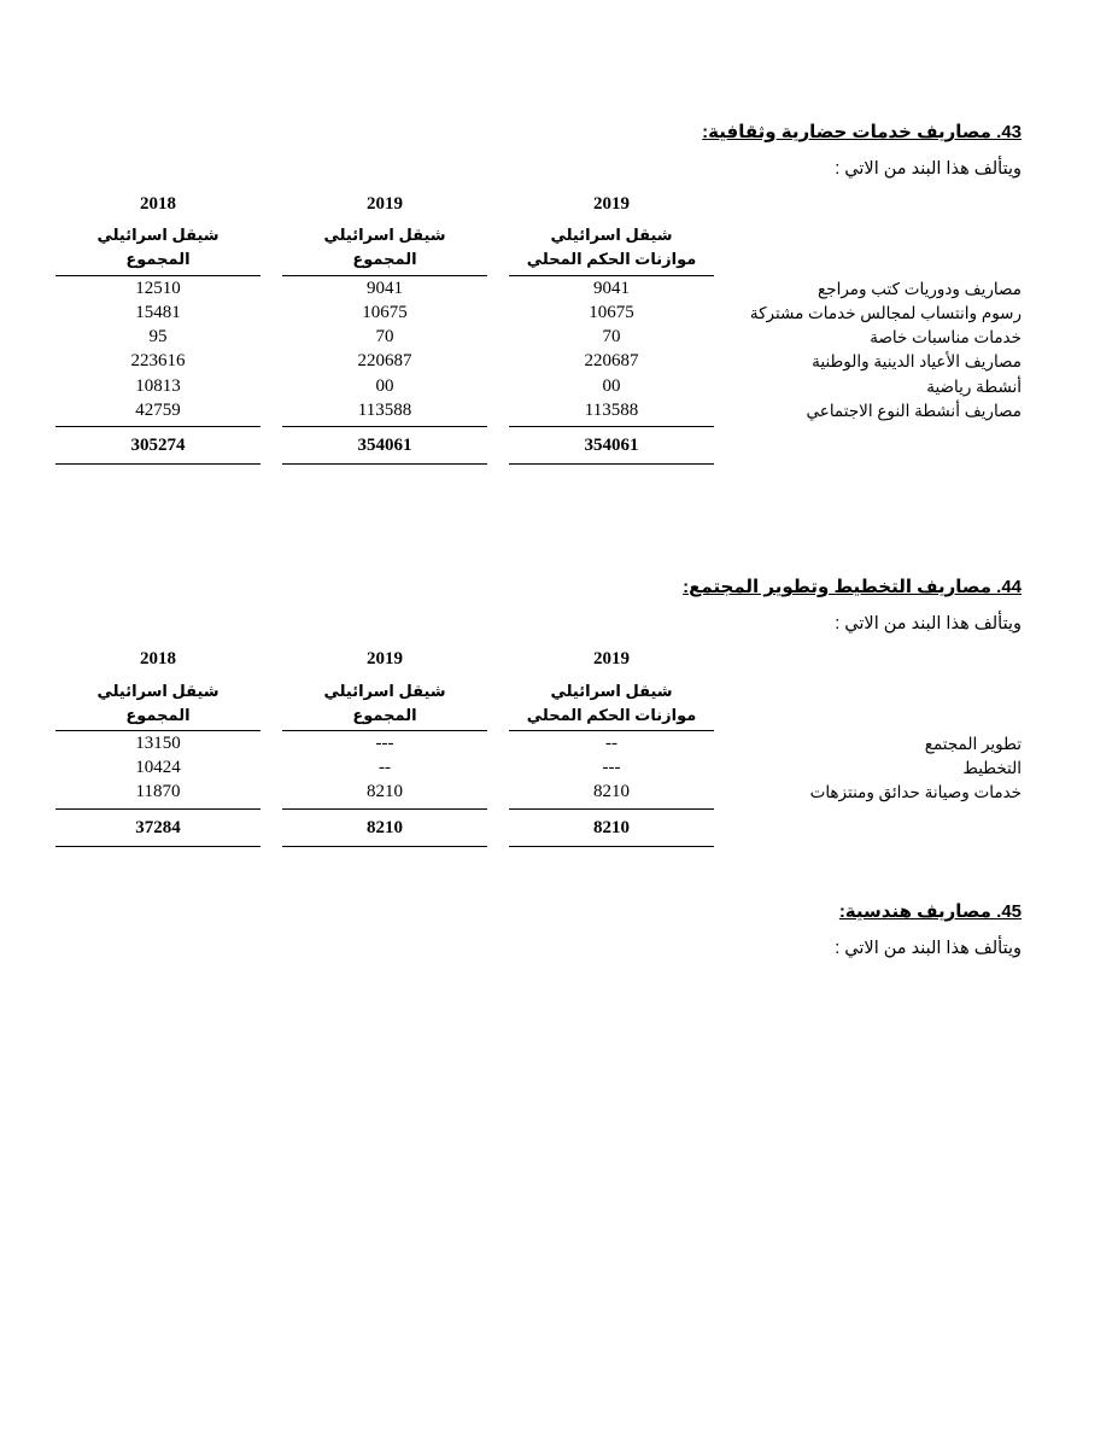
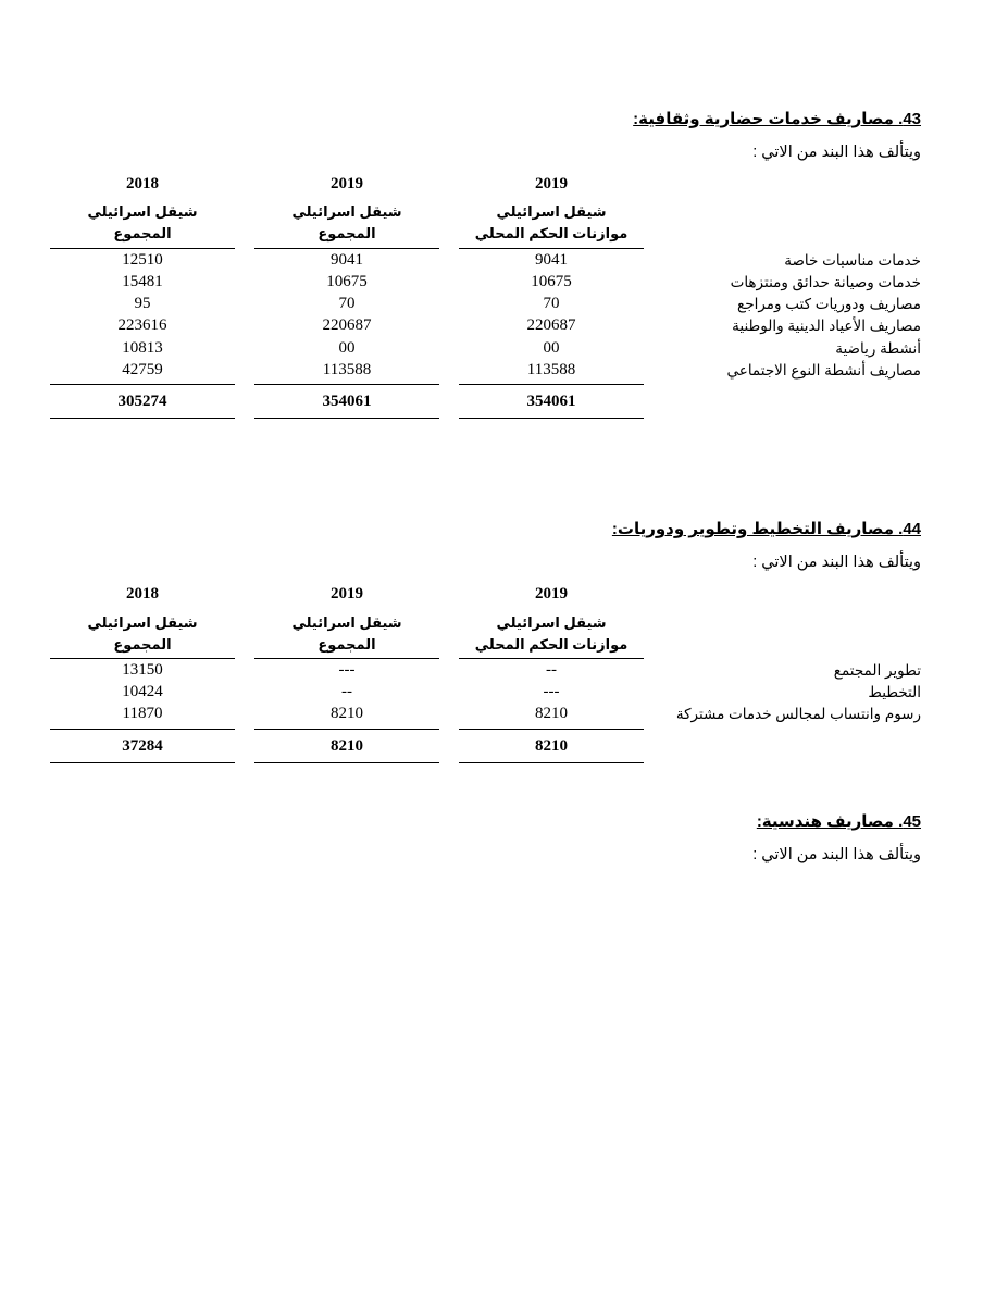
  43. مصاريف خدمات حضارية وثقافية:
  ويتألف هذا البند من الاتي :
  		2019 شيقل اسرائيلي موازنات الحكم المحلي		2019 شيقل اسرائيلي المجموع		2018 شيقل اسرائيلي المجموع
- 	مصاريف ودوريات كتب ومراجع	9041		9041		12510
+ 	خدمات مناسبات خاصة	9041		9041		12510
- 	رسوم وانتساب لمجالس خدمات مشتركة	10675		10675		15481
+ 	خدمات وصيانة حدائق ومنتزهات	10675		10675		15481
- 	خدمات مناسبات خاصة	70		70		95
+ 	مصاريف ودوريات كتب ومراجع	70		70		95
  	مصاريف الأعياد الدينية والوطنية	220687		220687		223616
  	أنشطة رياضية	00		00		10813
  	مصاريف أنشطة النوع الاجتماعي	113588		113588		42759
  		354061		354061		305274
- 44. مصاريف التخطيط وتطوير المجتمع:
+ 44. مصاريف التخطيط وتطوير ودوريات:
  ويتألف هذا البند من الاتي :
  		2019 شيقل اسرائيلي موازنات الحكم المحلي		2019 شيقل اسرائيلي المجموع		2018 شيقل اسرائيلي المجموع
  	تطوير المجتمع	--		---		13150
  	التخطيط	---		--		10424
- 	خدمات وصيانة حدائق ومنتزهات	8210		8210		11870
+ 	رسوم وانتساب لمجالس خدمات مشتركة	8210		8210		11870
  		8210		8210		37284
  45. مصاريف هندسية:
  ويتألف هذا البند من الاتي :
